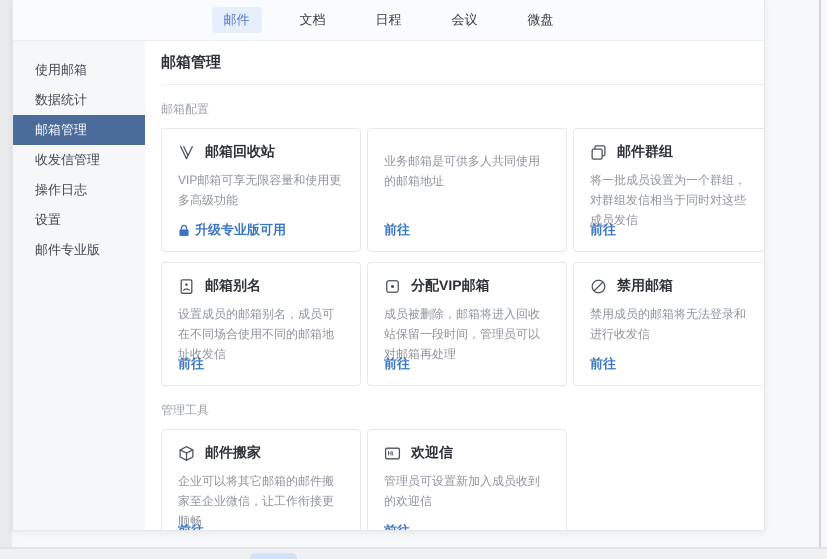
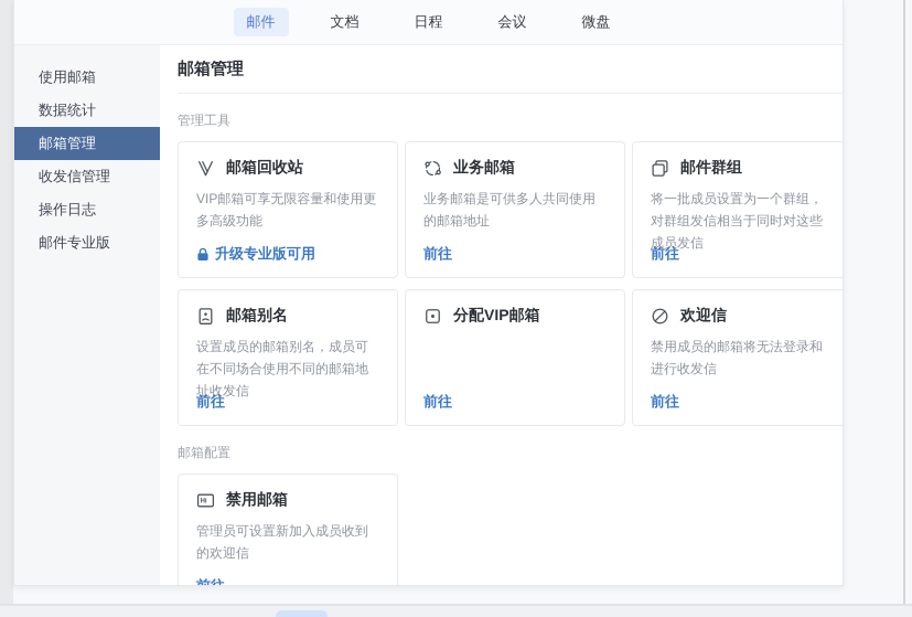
  邮件
  文档
  日程
  会议
  微盘
  使用邮箱
  数据统计
  邮箱管理
  收发信管理
  操作日志
- 设置
  邮件专业版
  邮箱管理
- 邮箱配置
+ 管理工具
  邮箱回收站
  VIP邮箱可享无限容量和使用更多高级功能
  升级专业版可用
+ 业务邮箱
  业务邮箱是可供多人共同使用的邮箱地址
  前往
  邮件群组
  将一批成员设置为一个群组，对群组发信相当于同时对这些成员发信
  前往
  邮箱别名
  设置成员的邮箱别名，成员可在不同场合使用不同的邮箱地址收发信
  前往
  分配VIP邮箱
- 成员被删除，邮箱将进入回收站保留一段时间，管理员可以对邮箱再处理
  前往
- 禁用邮箱
+ 欢迎信
  禁用成员的邮箱将无法登录和进行收发信
  前往
- 管理工具
+ 邮箱配置
- 邮件搬家
- 企业可以将其它邮箱的邮件搬家至企业微信，让工作衔接更顺畅
- 欢迎信
+ 禁用邮箱
  管理员可设置新加入成员收到的欢迎信
